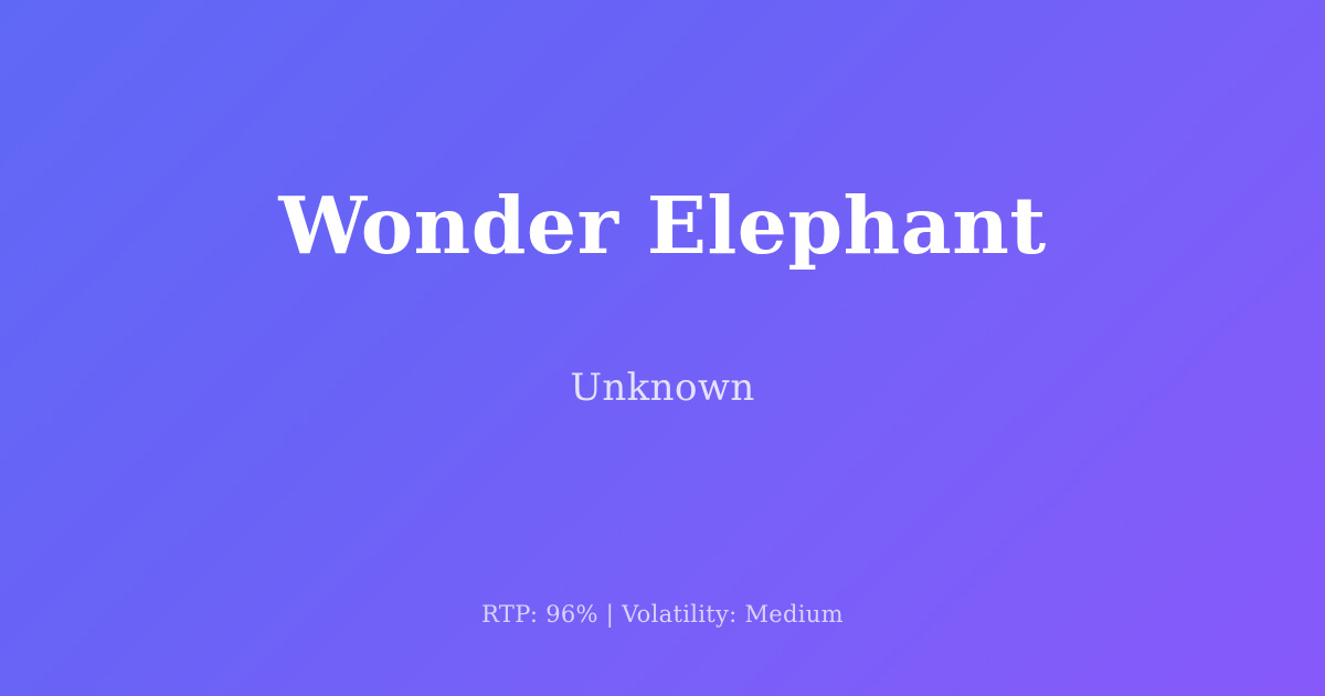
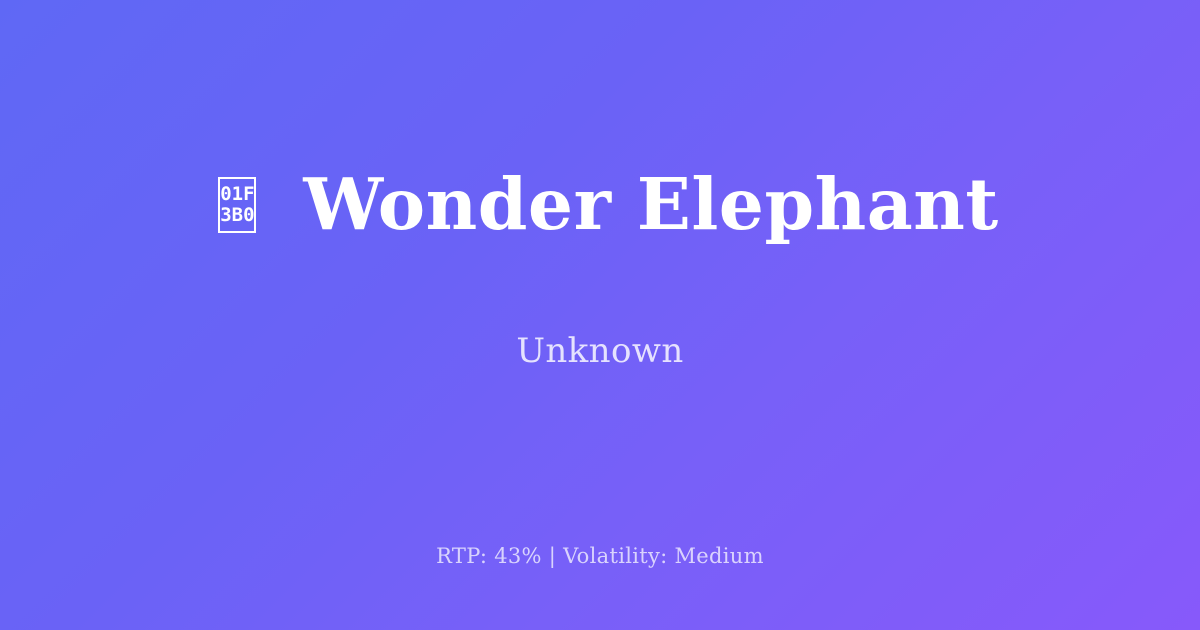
+ 01F
+ 3B0
  Wonder Elephant
  Unknown
- RTP: 96% | Volatility: Medium
+ RTP: 43% | Volatility: Medium
